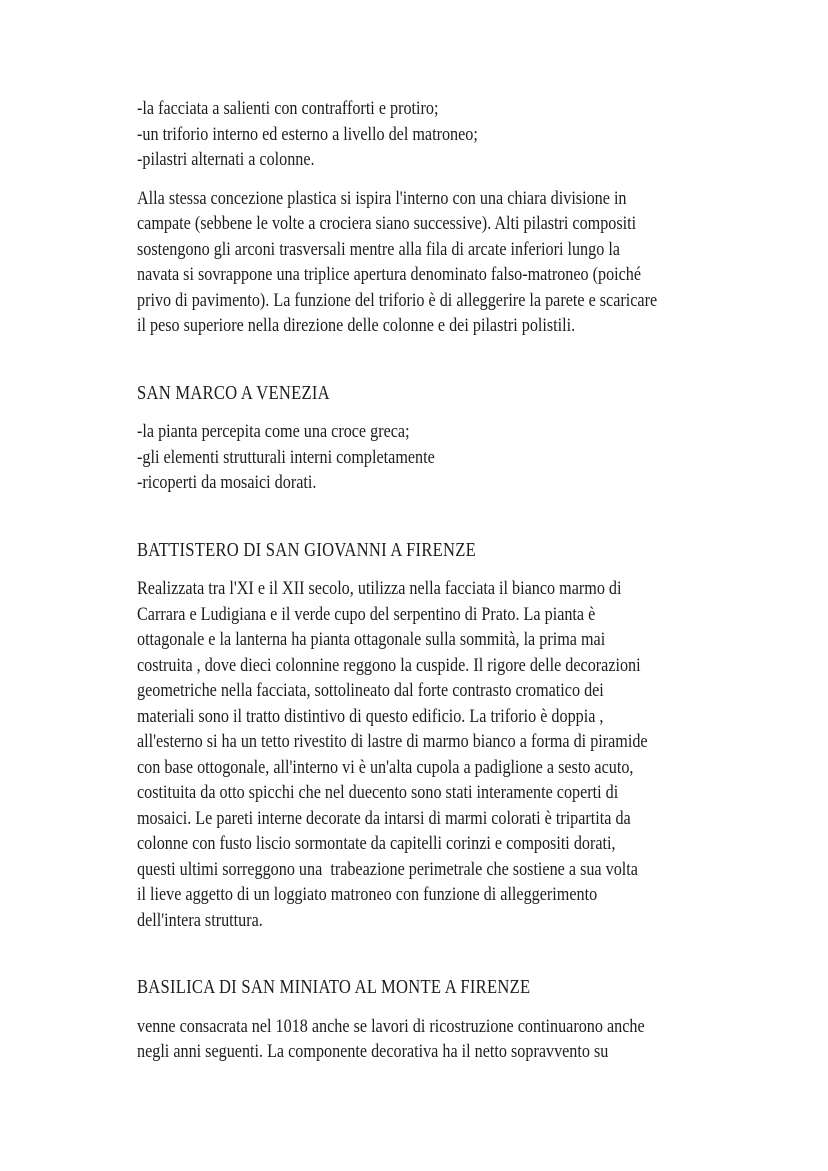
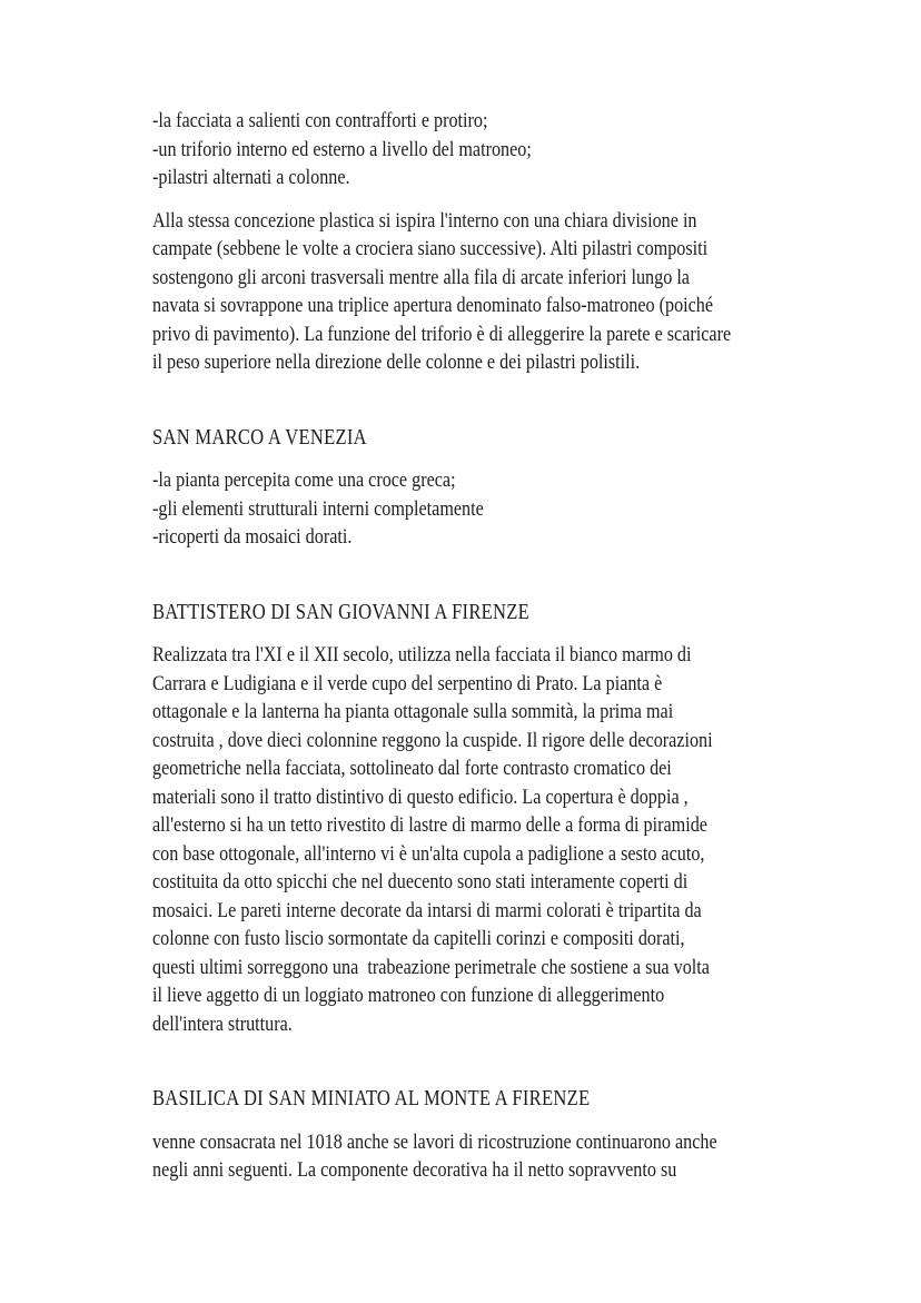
  -la facciata a salienti con contrafforti e protiro;
  -un triforio interno ed esterno a livello del matroneo;
  -pilastri alternati a colonne.
  Alla stessa concezione plastica si ispira l'interno con una chiara divisione in
  campate (sebbene le volte a crociera siano successive). Alti pilastri compositi
  sostengono gli arconi trasversali mentre alla fila di arcate inferiori lungo la
  navata si sovrappone una triplice apertura denominato falso-matroneo (poiché
  privo di pavimento). La funzione del triforio è di alleggerire la parete e scaricare
  il peso superiore nella direzione delle colonne e dei pilastri polistili.
  SAN MARCO A VENEZIA
  -la pianta percepita come una croce greca;
  -gli elementi strutturali interni completamente
  -ricoperti da mosaici dorati.
  BATTISTERO DI SAN GIOVANNI A FIRENZE
  Realizzata tra l'XI e il XII secolo, utilizza nella facciata il bianco marmo di
  Carrara e Ludigiana e il verde cupo del serpentino di Prato. La pianta è
  ottagonale e la lanterna ha pianta ottagonale sulla sommità, la prima mai
  costruita , dove dieci colonnine reggono la cuspide. Il rigore delle decorazioni
  geometriche nella facciata, sottolineato dal forte contrasto cromatico dei
- materiali sono il tratto distintivo di questo edificio. La triforio è doppia ,
+ materiali sono il tratto distintivo di questo edificio. La copertura è doppia ,
- all'esterno si ha un tetto rivestito di lastre di marmo bianco a forma di piramide
+ all'esterno si ha un tetto rivestito di lastre di marmo delle a forma di piramide
  con base ottogonale, all'interno vi è un'alta cupola a padiglione a sesto acuto,
  costituita da otto spicchi che nel duecento sono stati interamente coperti di
  mosaici. Le pareti interne decorate da intarsi di marmi colorati è tripartita da
  colonne con fusto liscio sormontate da capitelli corinzi e compositi dorati,
  questi ultimi sorreggono una trabeazione perimetrale che sostiene a sua volta
  il lieve aggetto di un loggiato matroneo con funzione di alleggerimento
  dell'intera struttura.
  BASILICA DI SAN MINIATO AL MONTE A FIRENZE
  venne consacrata nel 1018 anche se lavori di ricostruzione continuarono anche
  negli anni seguenti. La componente decorativa ha il netto sopravvento su
